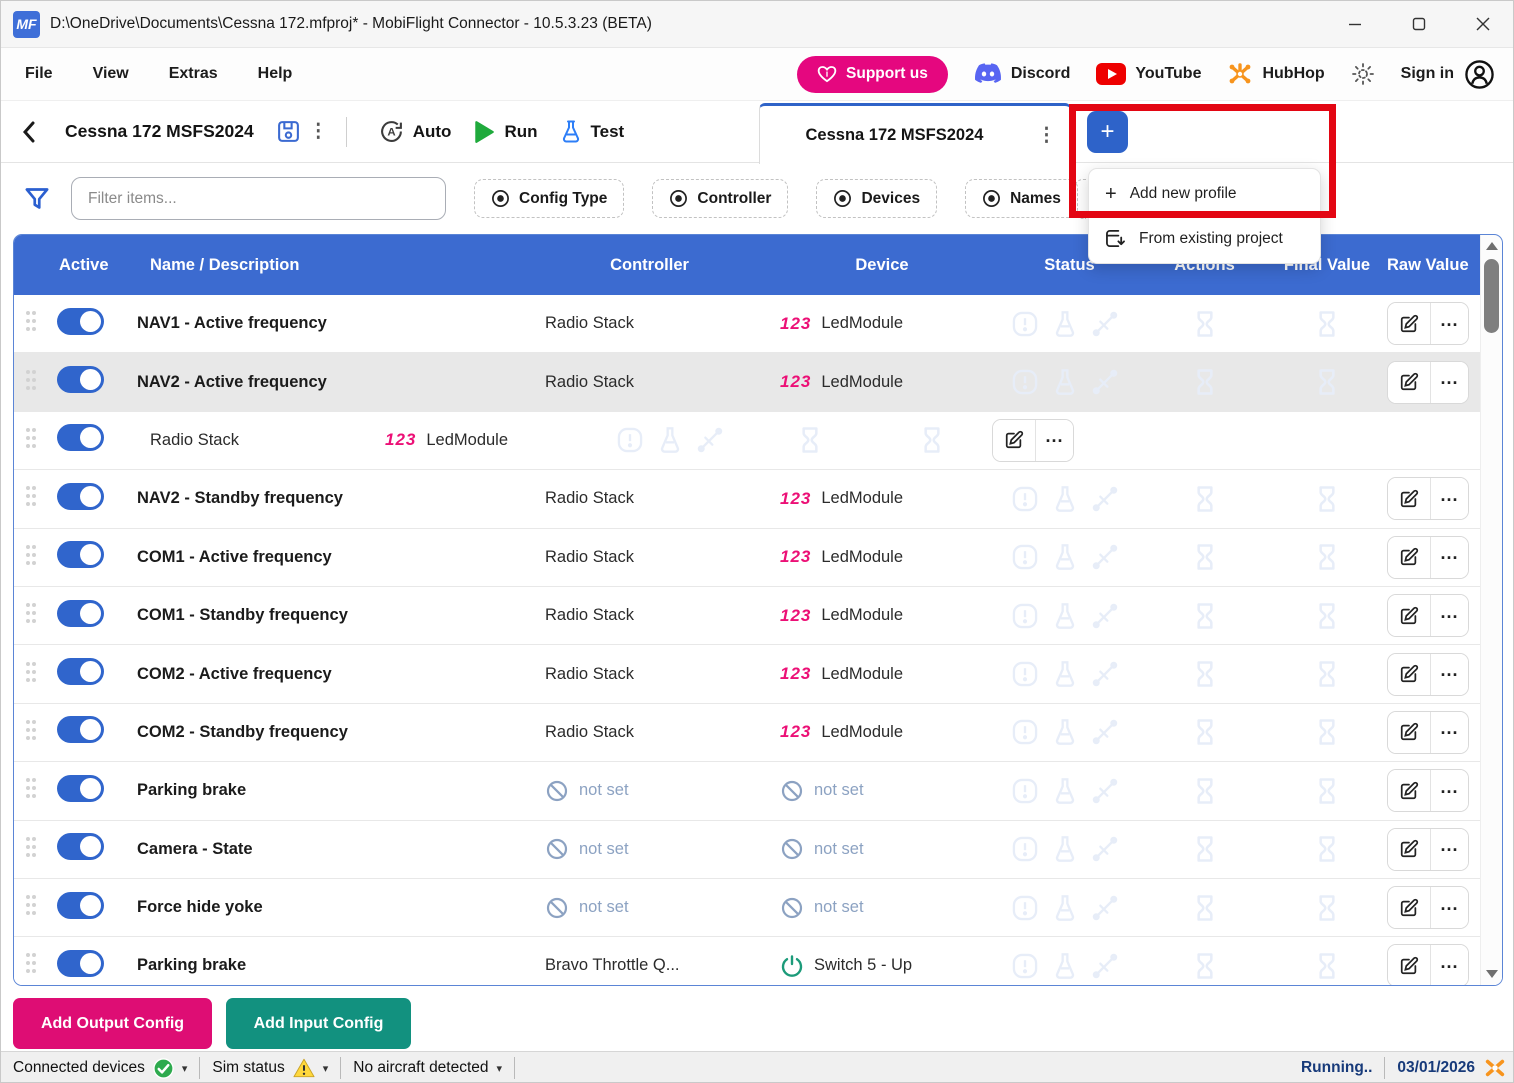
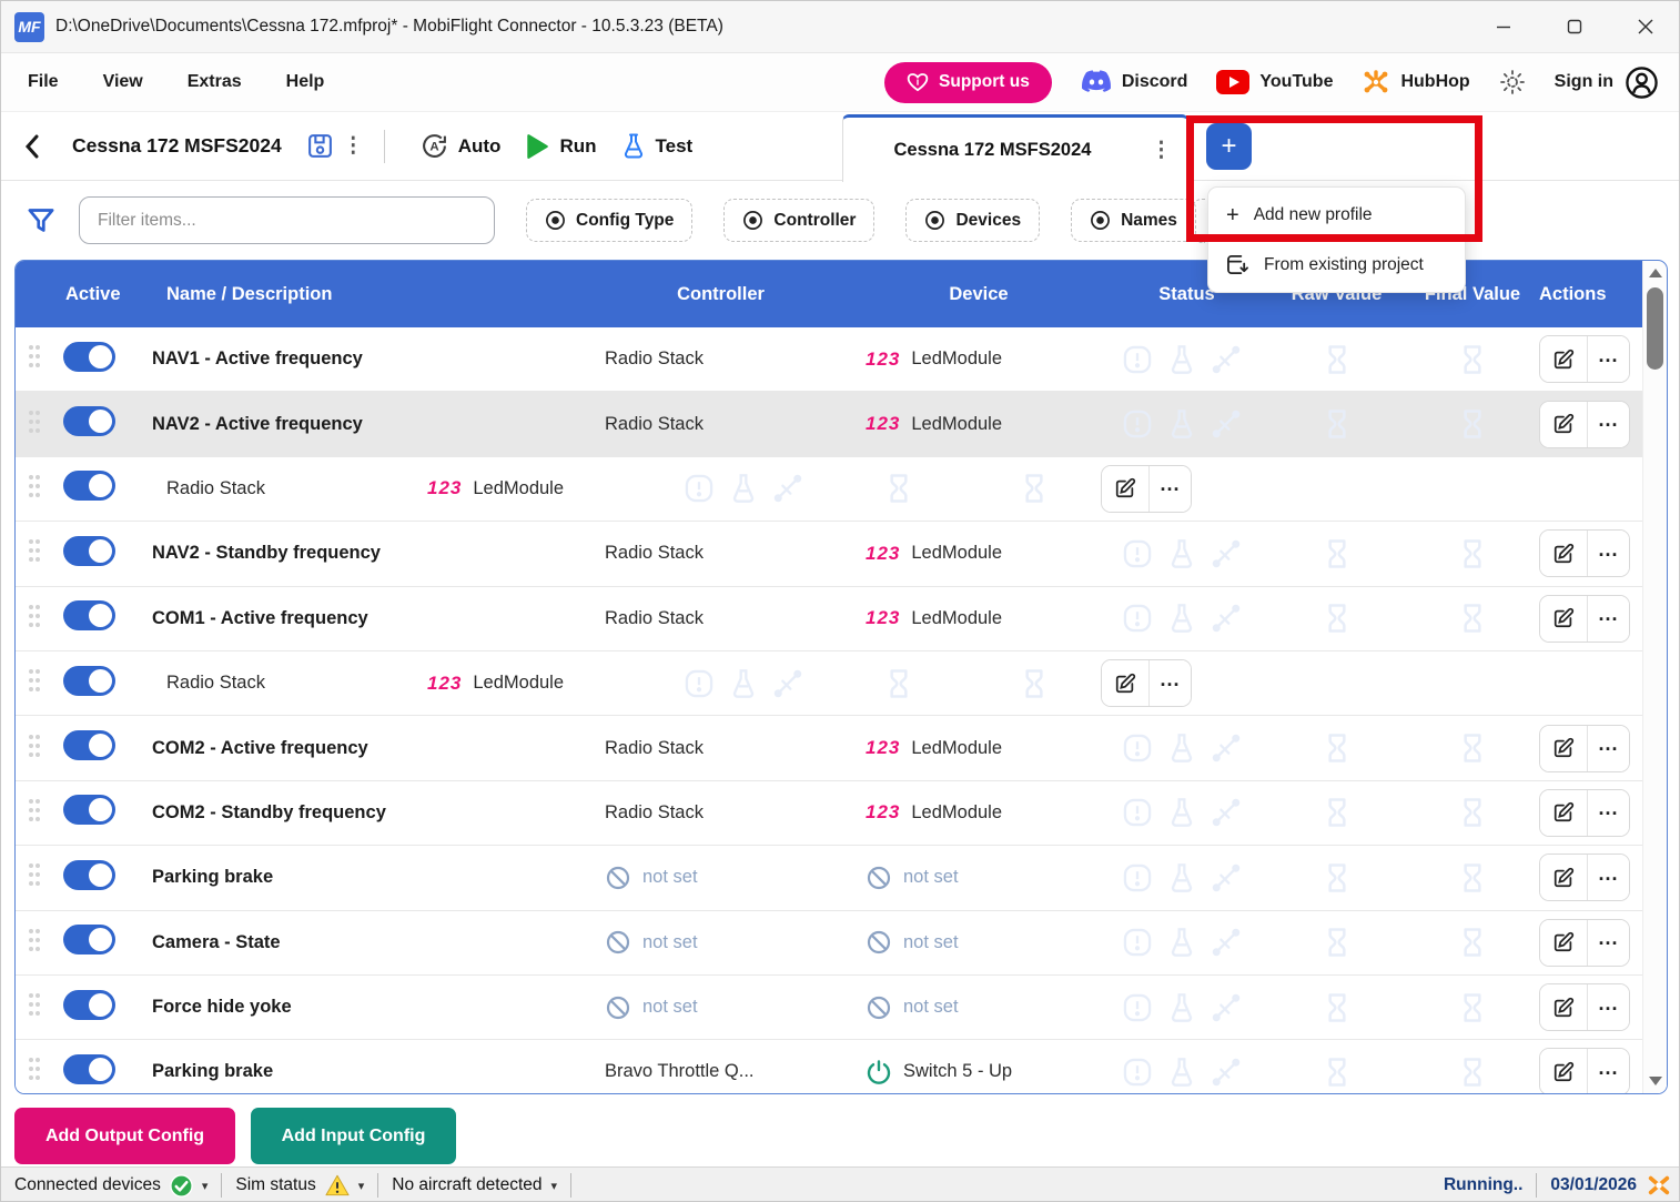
  MF
  D:\OneDrive\Documents\Cessna 172.mfproj* - MobiFlight Connector - 10.5.3.23 (BETA)
  File
  View
  Extras
  Help
  Support us
  Discord
  YouTube
  HubHop
  Sign in
  Cessna 172 MSFS2024
  ⋮
  A
  Auto
  Run
  Test
  Cessna 172 MSFS2024
  ⋮
  +
  Filter items...
  Config Type
  Controller
  Devices
  Names
  Active
  Name / Description
  Controller
  Device
  Status
- Actions
+ Raw Value
  Final Value
- Raw Value
+ Actions
  NAV1 - Active frequency
  Radio Stack
  123
  LedModule
  ...
  NAV2 - Active frequency
  Radio Stack
  123
  LedModule
  ...
  Radio Stack
  123
  LedModule
  ...
  NAV2 - Standby frequency
  Radio Stack
  123
  LedModule
  ...
  COM1 - Active frequency
  Radio Stack
  123
  LedModule
  ...
- COM1 - Standby frequency
  Radio Stack
  123
  LedModule
  ...
  COM2 - Active frequency
  Radio Stack
  123
  LedModule
  ...
  COM2 - Standby frequency
  Radio Stack
  123
  LedModule
  ...
  Parking brake
  not set
  not set
  ...
  Camera - State
  not set
  not set
  ...
  Force hide yoke
  not set
  not set
  ...
  Parking brake
  Bravo Throttle Q...
  Switch 5 - Up
  ...
  Add Output Config
  Add Input Config
  Connected devices
  ▾
  Sim status
  ▾
  No aircraft detected
  ▾
  Running..
  03/01/2026
  +
  Add new profile
  From existing project
